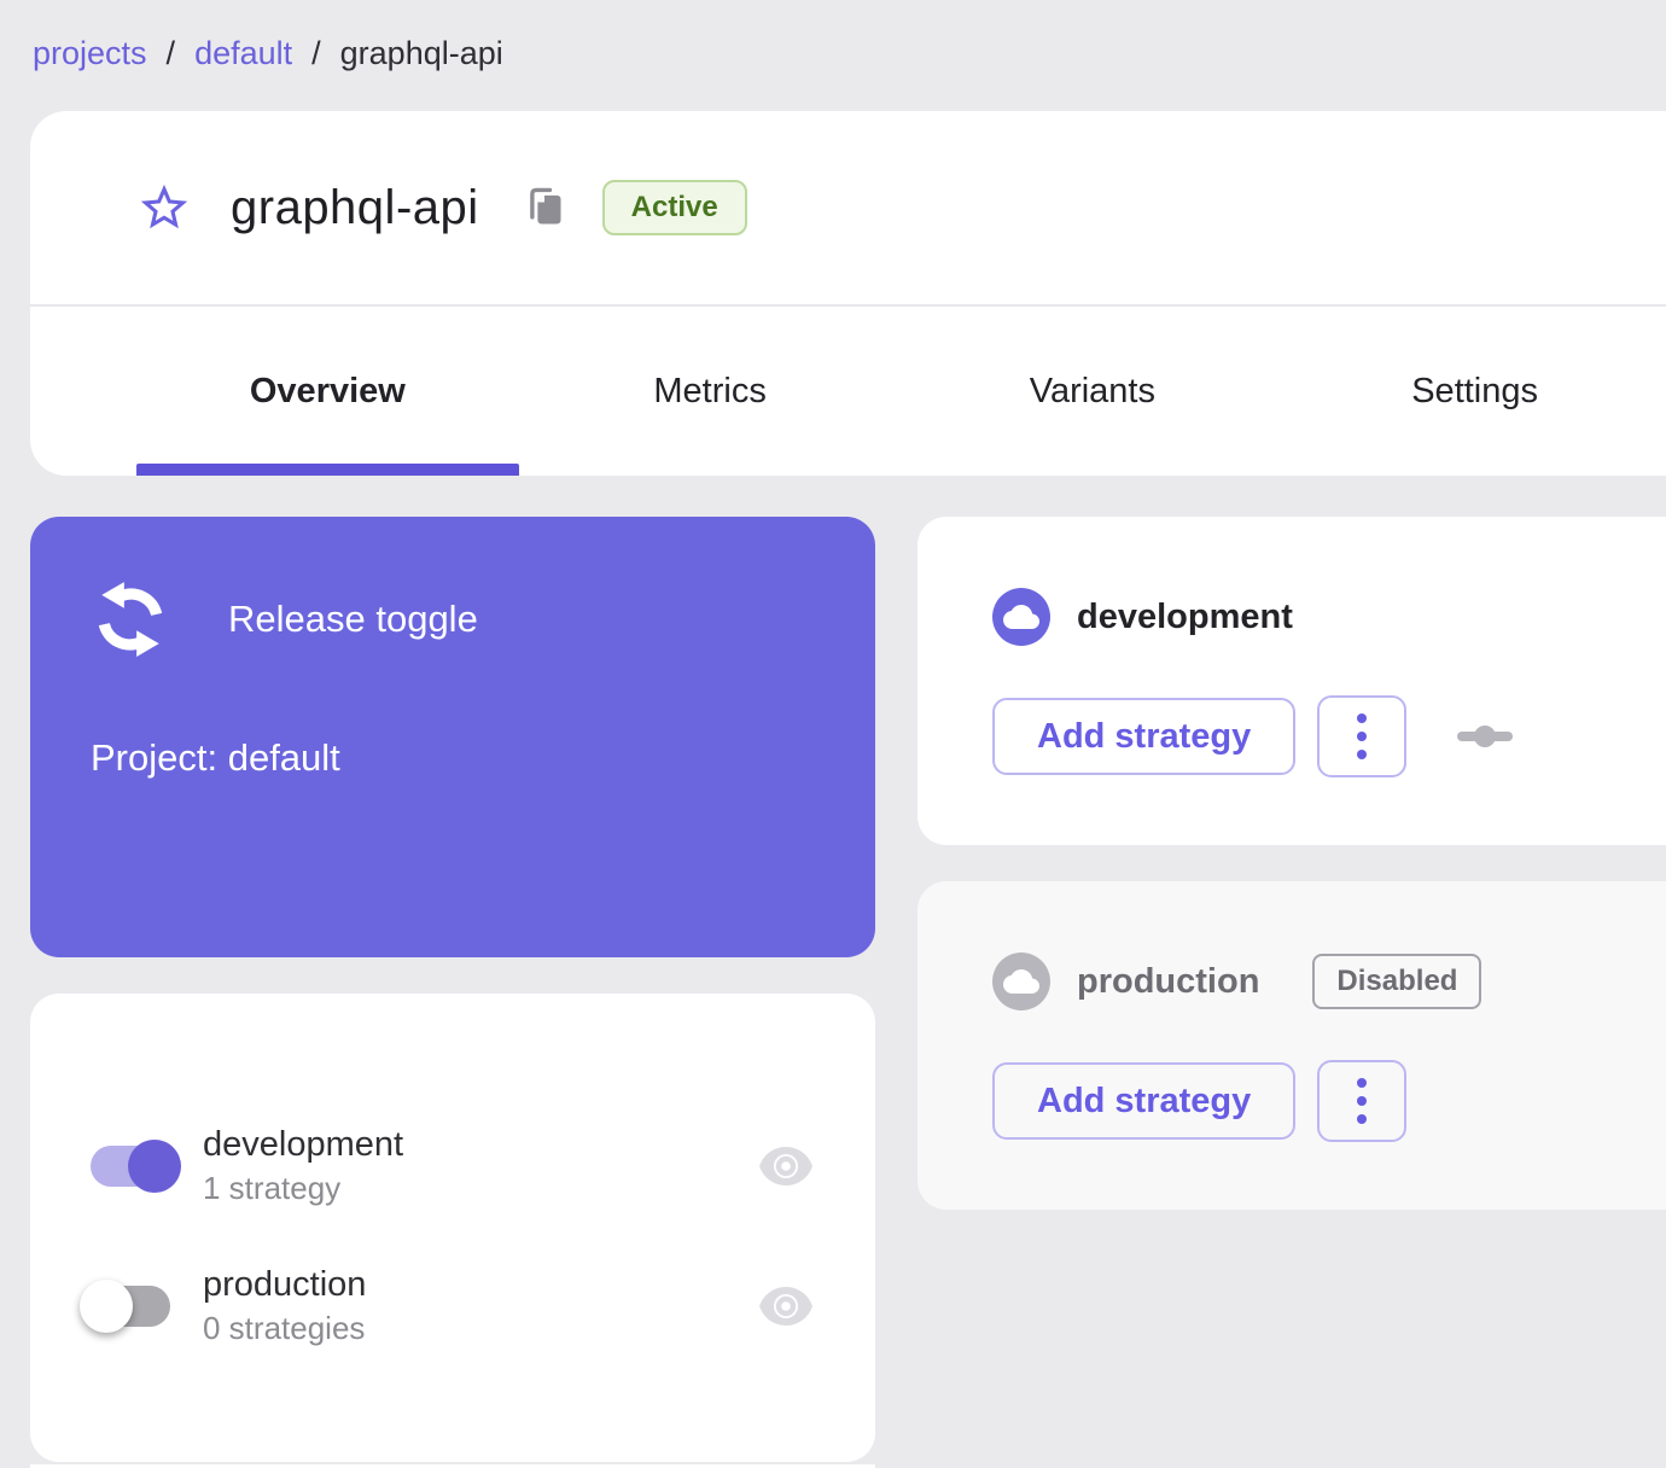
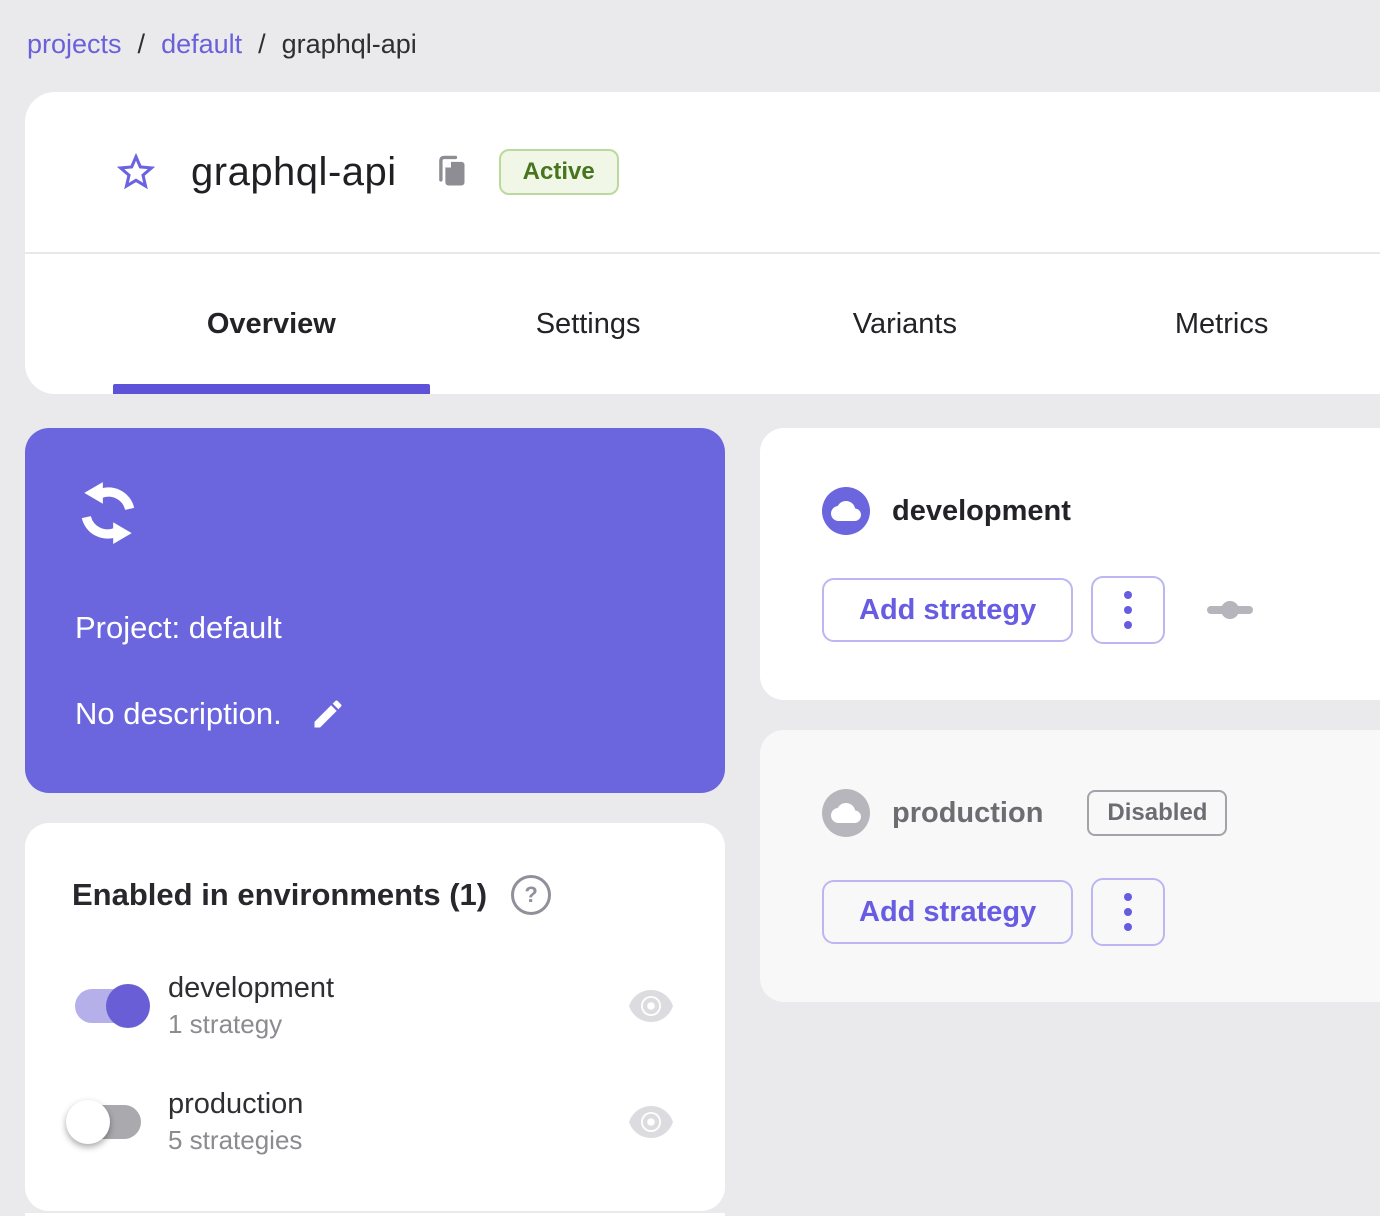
  projects
  /
  default
  /
  graphql-api
  graphql-api
  Active
  Overview
- Metrics
+ Settings
  Variants
- Settings
+ Metrics
- Release toggle
  Project: default
+ No description.
+ Enabled in environments (1)
+ ?
  development
  1 strategy
  production
- 0 strategies
+ 5 strategies
  development
  Add strategy
  production
  Disabled
  Add strategy
